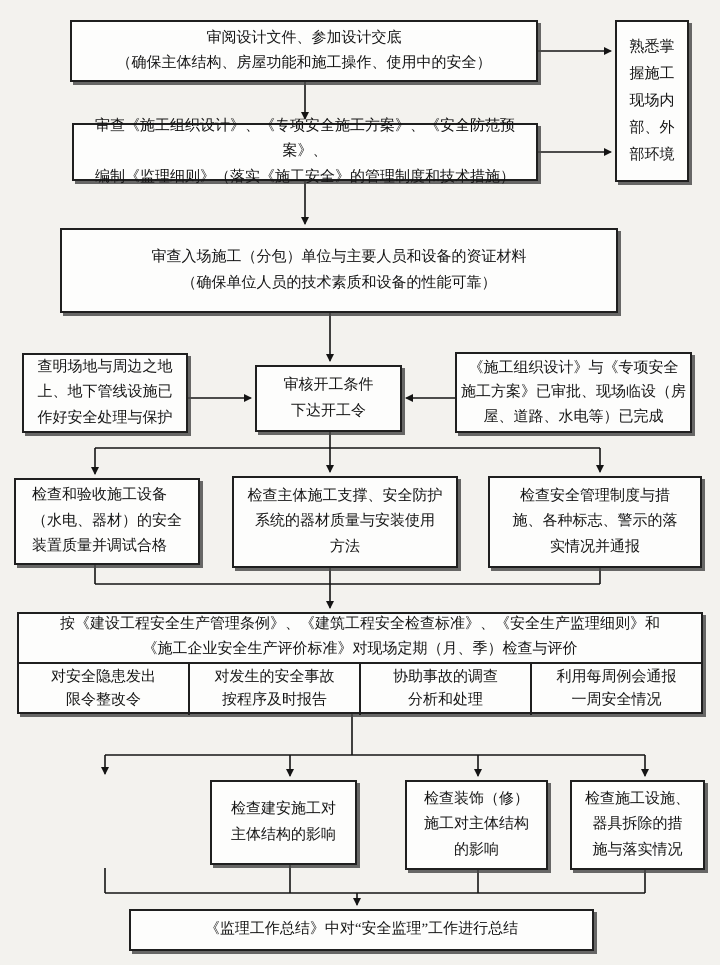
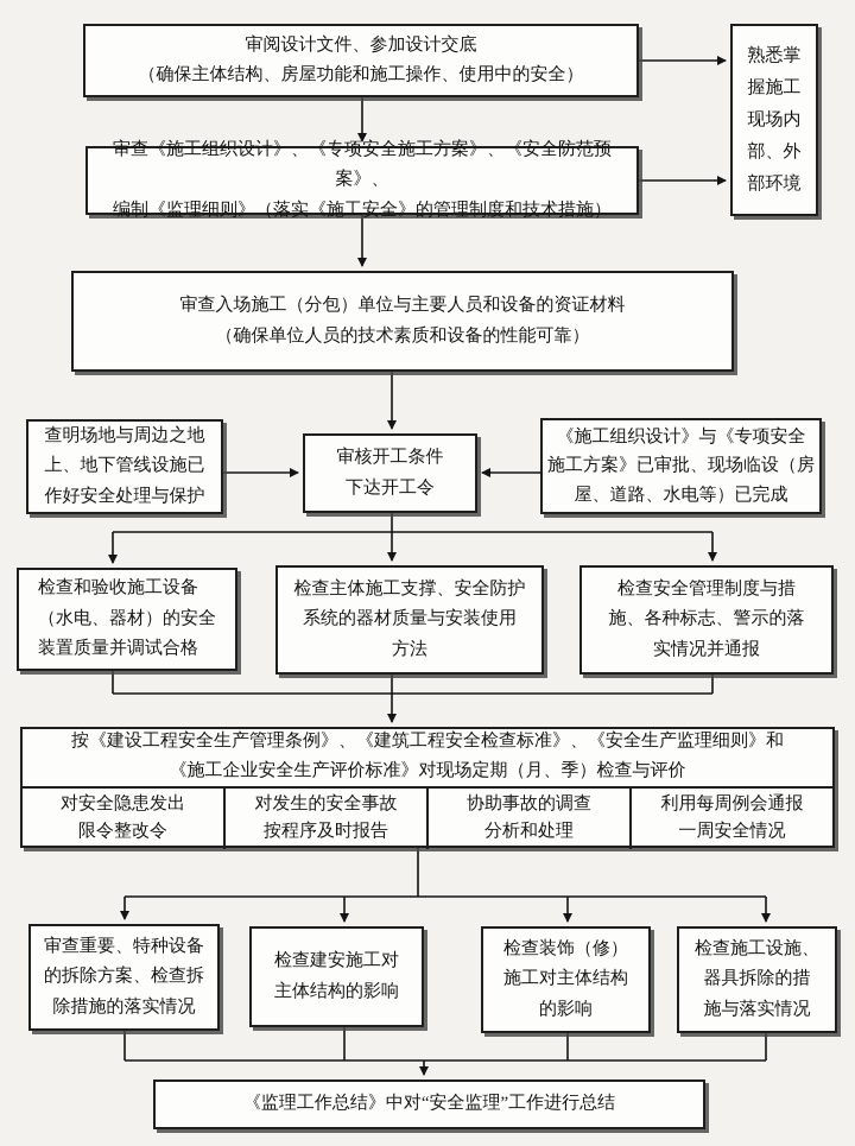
  审阅设计文件、参加设计交底
  （确保主体结构、房屋功能和施工操作、使用中的安全）
  熟悉掌握施工现场内部、外部环境
  审查《施工组织设计》、《专项安全施工方案》、《安全防范预案》、
  编制《监理细则》（落实《施工安全》的管理制度和技术措施）
  审查入场施工（分包）单位与主要人员和设备的资证材料
  （确保单位人员的技术素质和设备的性能可靠）
  查明场地与周边之地
  上、地下管线设施已
  作好安全处理与保护
  审核开工条件
  下达开工令
  《施工组织设计》与《专项安全
  施工方案》已审批、现场临设（房
  屋、道路、水电等）已完成
  检查和验收施工设备
  （水电、器材）的安全
  装置质量并调试合格
  检查主体施工支撑、安全防护
  系统的器材质量与安装使用
  方法
  检查安全管理制度与措
  施、各种标志、警示的落
  实情况并通报
  按《建设工程安全生产管理条例》、《建筑工程安全检查标准》、《安全生产监理细则》和
  《施工企业安全生产评价标准》对现场定期（月、季）检查与评价
  对安全隐患发出
  限令整改令
  对发生的安全事故
  按程序及时报告
  协助事故的调查
  分析和处理
  利用每周例会通报
  一周安全情况
+ 审查重要、特种设备
+ 的拆除方案、检查拆
+ 除措施的落实情况
  检查建安施工对
  主体结构的影响
  检查装饰（修）
  施工对主体结构
  的影响
  检查施工设施、
  器具拆除的措
  施与落实情况
  《监理工作总结》中对“安全监理”工作进行总结
